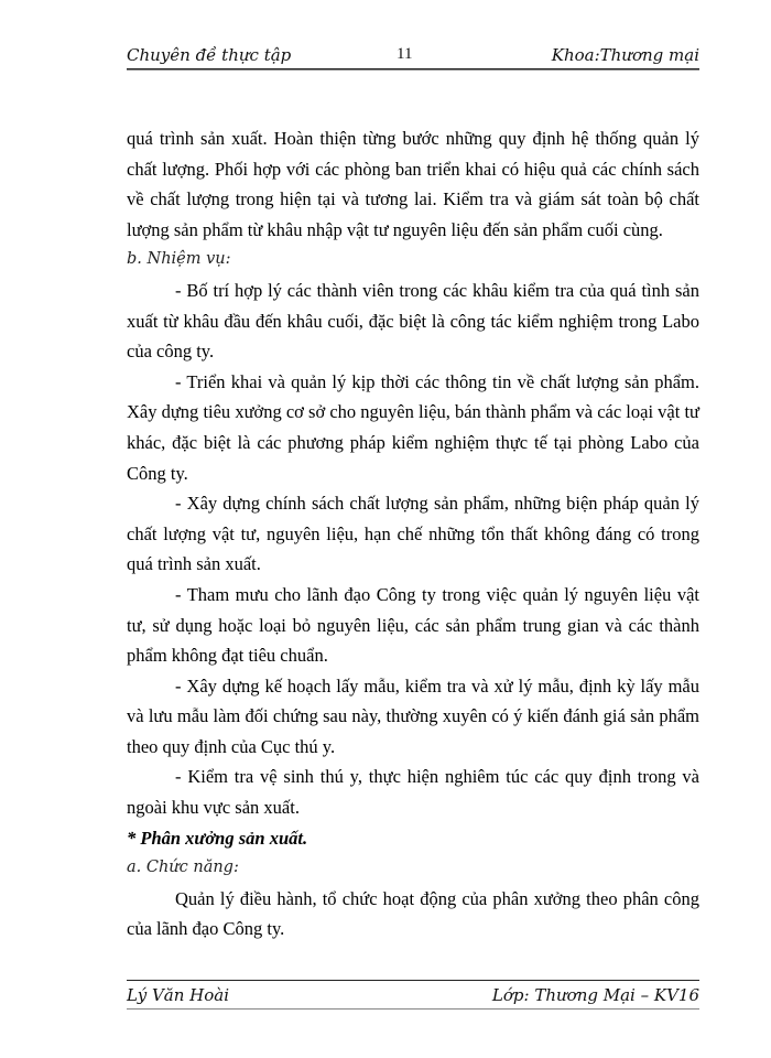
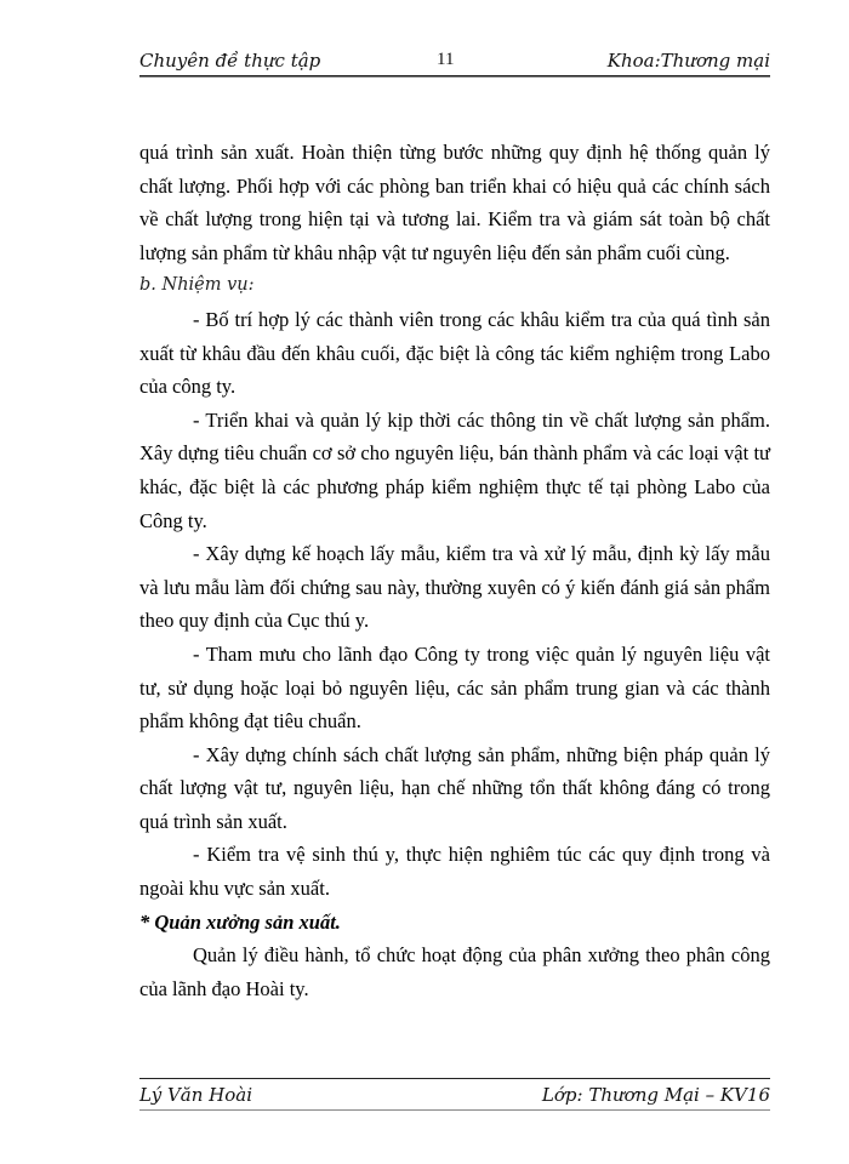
  Chuyên đề thực tập
  11
  Khoa:Thương mại
  quá trình sản xuất. Hoàn thiện từng bước những quy định hệ thống quản lý chất lượng. Phối hợp với các phòng ban triển khai có hiệu quả các chính sách về chất lượng trong hiện tại và tương lai. Kiểm tra và giám sát toàn bộ chất lượng sản phẩm từ khâu nhập vật tư nguyên liệu đến sản phẩm cuối cùng.
  b. Nhiệm vụ:
  - Bố trí hợp lý các thành viên trong các khâu kiểm tra của quá tình sản xuất từ khâu đầu đến khâu cuối, đặc biệt là công tác kiểm nghiệm trong Labo của công ty.
- - Triển khai và quản lý kịp thời các thông tin về chất lượng sản phẩm. Xây dựng tiêu xưởng cơ sở cho nguyên liệu, bán thành phẩm và các loại vật tư khác, đặc biệt là các phương pháp kiểm nghiệm thực tế tại phòng Labo của Công ty.
+ - Triển khai và quản lý kịp thời các thông tin về chất lượng sản phẩm. Xây dựng tiêu chuẩn cơ sở cho nguyên liệu, bán thành phẩm và các loại vật tư khác, đặc biệt là các phương pháp kiểm nghiệm thực tế tại phòng Labo của Công ty.
- - Xây dựng chính sách chất lượng sản phẩm, những biện pháp quản lý chất lượng vật tư, nguyên liệu, hạn chế những tổn thất không đáng có trong quá trình sản xuất.
+ - Xây dựng kế hoạch lấy mẫu, kiểm tra và xử lý mẫu, định kỳ lấy mẫu và lưu mẫu làm đối chứng sau này, thường xuyên có ý kiến đánh giá sản phẩm theo quy định của Cục thú y.
  - Tham mưu cho lãnh đạo Công ty trong việc quản lý nguyên liệu vật tư, sử dụng hoặc loại bỏ nguyên liệu, các sản phẩm trung gian và các thành phẩm không đạt tiêu chuẩn.
- - Xây dựng kế hoạch lấy mẫu, kiểm tra và xử lý mẫu, định kỳ lấy mẫu và lưu mẫu làm đối chứng sau này, thường xuyên có ý kiến đánh giá sản phẩm theo quy định của Cục thú y.
+ - Xây dựng chính sách chất lượng sản phẩm, những biện pháp quản lý chất lượng vật tư, nguyên liệu, hạn chế những tổn thất không đáng có trong quá trình sản xuất.
  - Kiểm tra vệ sinh thú y, thực hiện nghiêm túc các quy định trong và ngoài khu vực sản xuất.
- * Phân xưởng sản xuất.
+ * Quản xưởng sản xuất.
- a. Chức năng:
- Quản lý điều hành, tổ chức hoạt động của phân xưởng theo phân công của lãnh đạo Công ty.
+ Quản lý điều hành, tổ chức hoạt động của phân xưởng theo phân công của lãnh đạo Hoài ty.
  Lý Văn Hoài
  Lớp: Thương Mại – KV16
